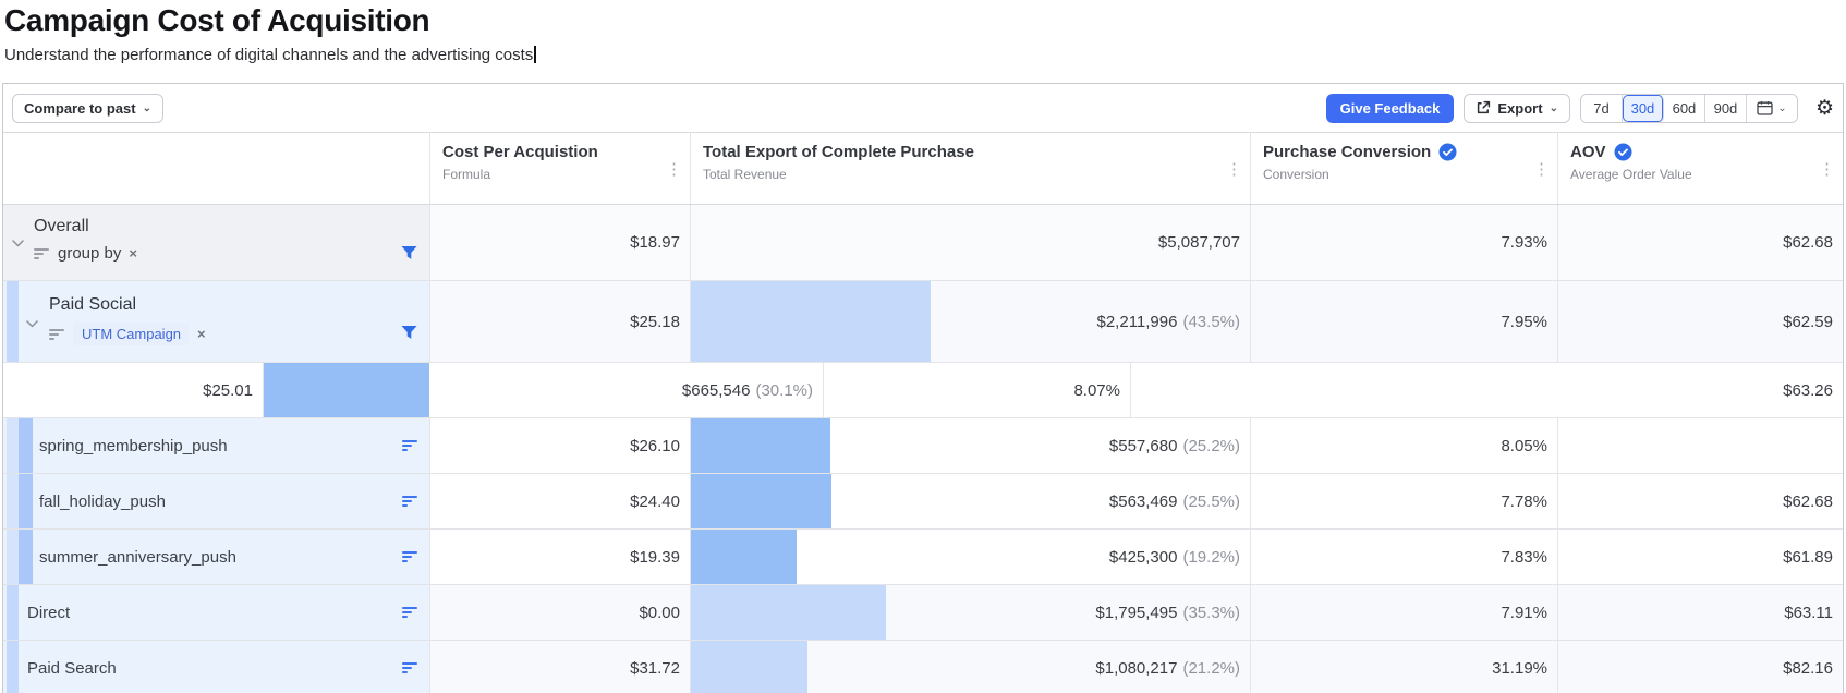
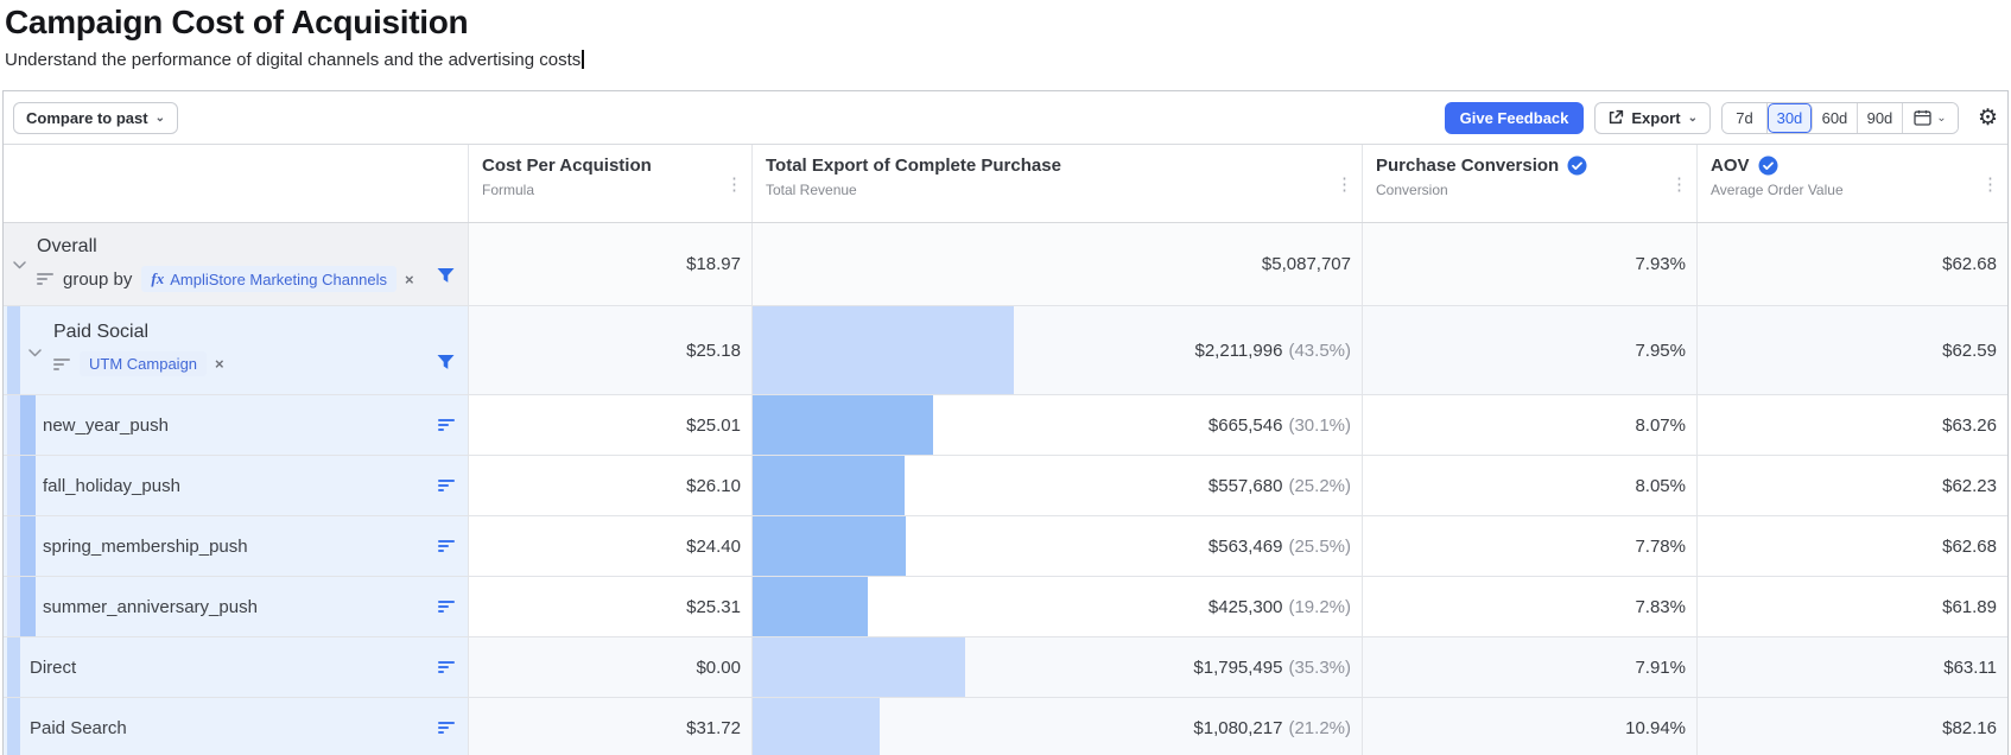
  Campaign Cost of Acquisition
  Understand the performance of digital channels and the advertising costs
  Compare to past
  ⌄
  Give Feedback
  Export
  ⌄
  7d
  30d
  60d
  90d
  ⌄
  ⚙
  Cost Per Acquistion
  Formula
  ⋮
  Total Export of Complete Purchase
  Total Revenue
  ⋮
  Purchase Conversion
  Conversion
  ⋮
  AOV
  Average Order Value
  ⋮
  Overall
  group by
+ fx
+ AmpliStore Marketing Channels
  ×
  $18.97
  $5,087,707
  7.93%
  $62.68
  Paid Social
  UTM Campaign
  ×
  $25.18
  $2,211,996 (43.5%)
  7.95%
  $62.59
+ new_year_push
  $25.01
  $665,546 (30.1%)
  8.07%
  $63.26
- spring_membership_push
+ fall_holiday_push
  $26.10
  $557,680 (25.2%)
  8.05%
+ $62.23
- fall_holiday_push
+ spring_membership_push
  $24.40
  $563,469 (25.5%)
  7.78%
  $62.68
  summer_anniversary_push
- $19.39
+ $25.31
  $425,300 (19.2%)
  7.83%
  $61.89
  Direct
  $0.00
  $1,795,495 (35.3%)
  7.91%
  $63.11
  Paid Search
  $31.72
  $1,080,217 (21.2%)
- 31.19%
+ 10.94%
  $82.16
